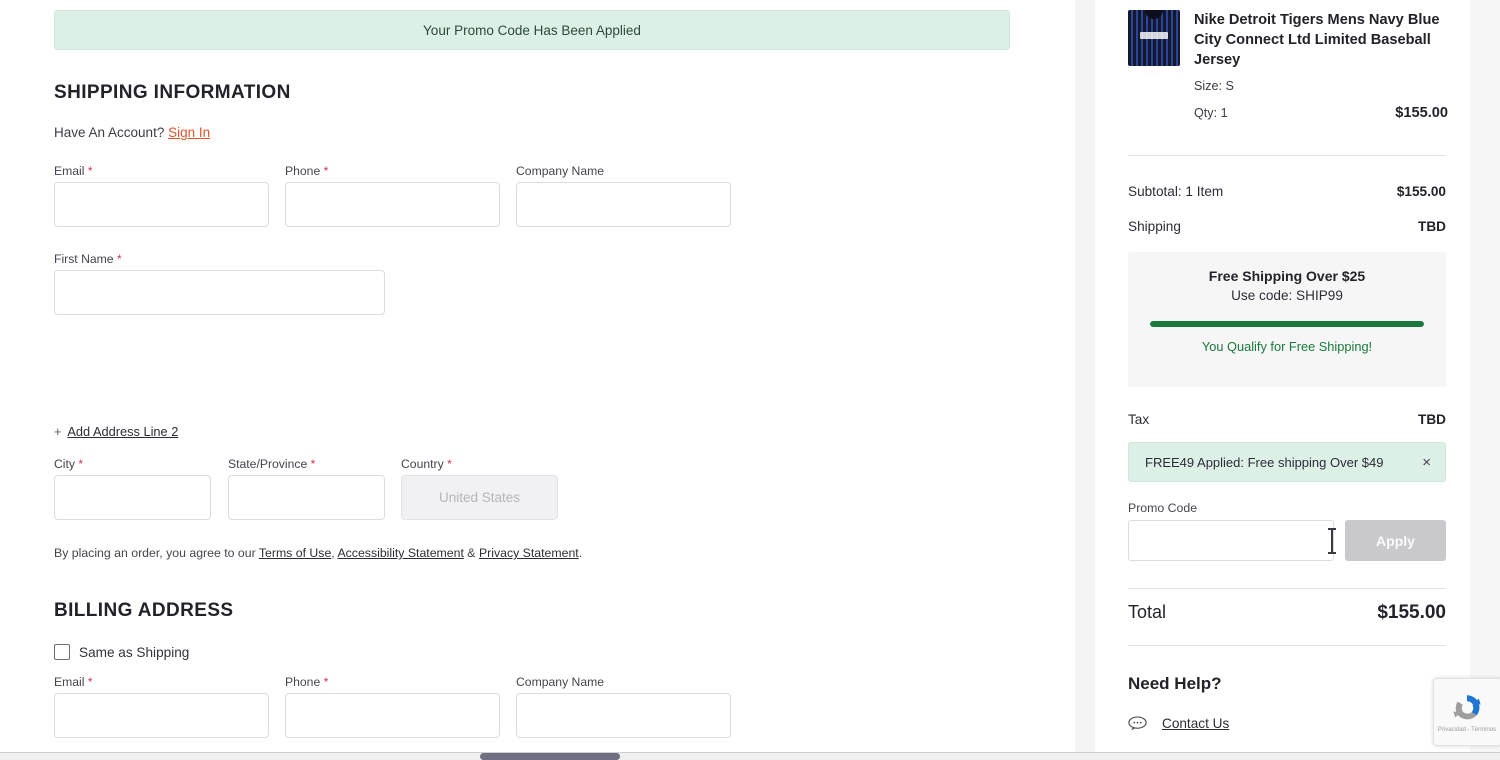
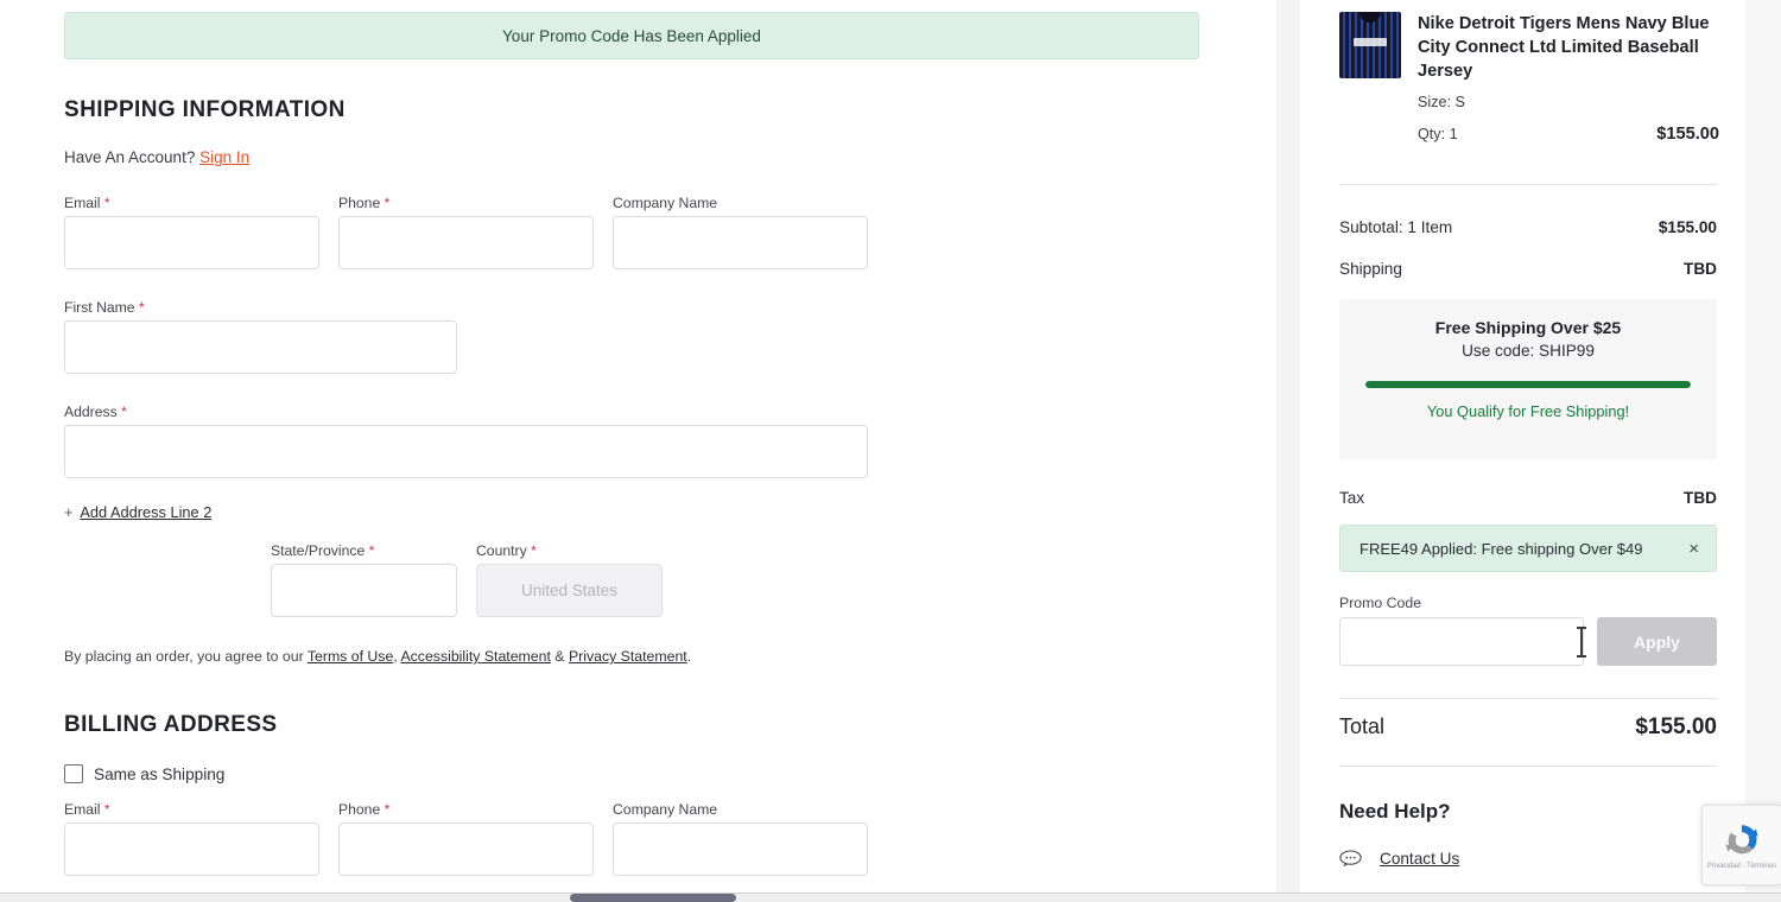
  Your Promo Code Has Been Applied
  SHIPPING INFORMATION
  Have An Account? Sign In
  Email *
  Phone *
  Company Name
  First Name *
+ Address *
  + Add Address Line 2
- City *
  State/Province *
  Country *
  United States
  By placing an order, you agree to our Terms of Use, Accessibility Statement & Privacy Statement.
  BILLING ADDRESS
  Same as Shipping
  Email *
  Phone *
  Company Name
  Nike Detroit Tigers Mens Navy Blue City Connect Ltd Limited Baseball Jersey
  Size: S
  Qty: 1
  $155.00
  Subtotal: 1 Item
  $155.00
  Shipping
  TBD
  Free Shipping Over $25
  Use code: SHIP99
  You Qualify for Free Shipping!
  Tax
  TBD
  FREE49 Applied: Free shipping Over $49
  ×
  Promo Code
  Apply
  Total
  $155.00
  Need Help?
  Contact Us
